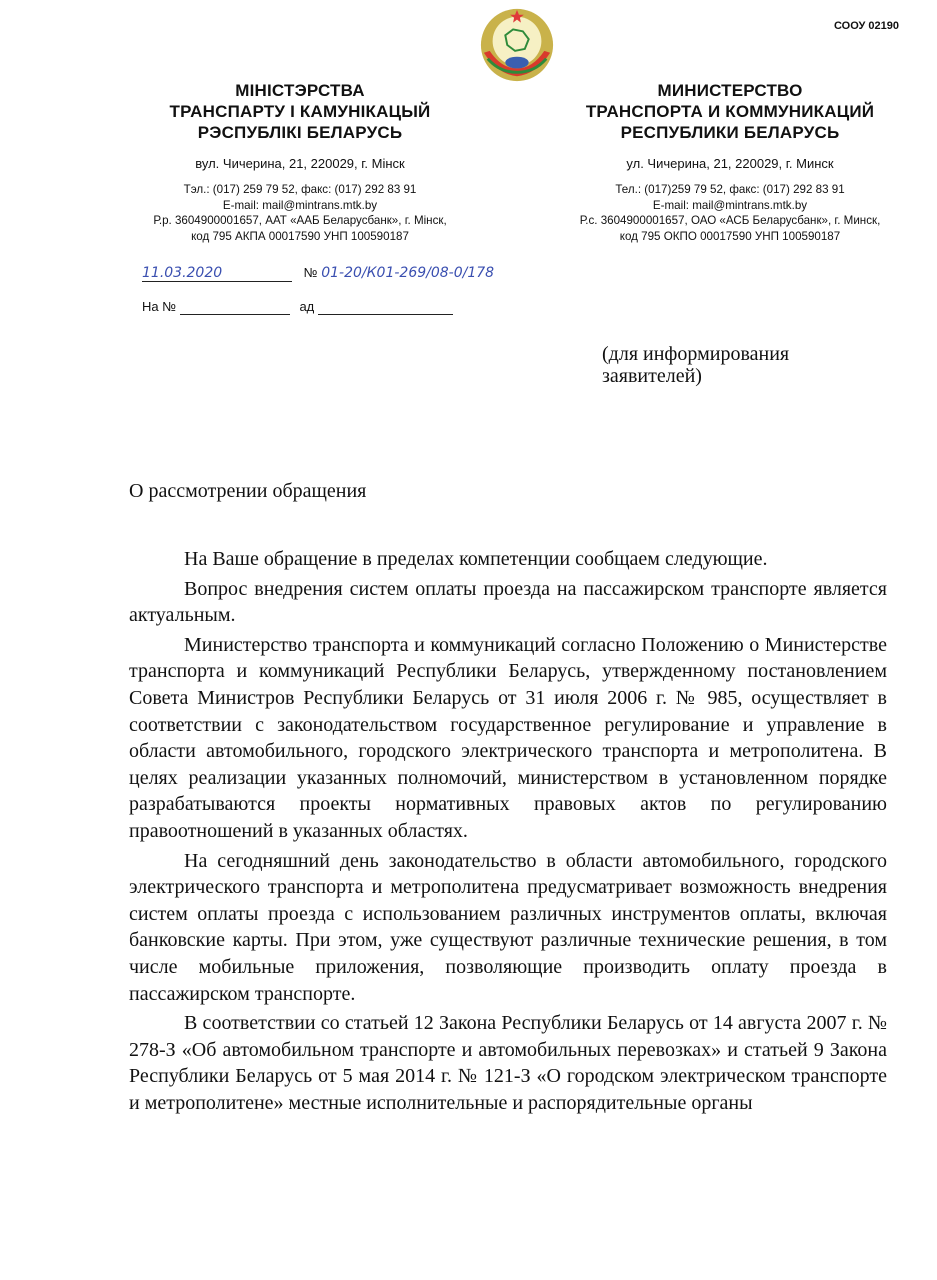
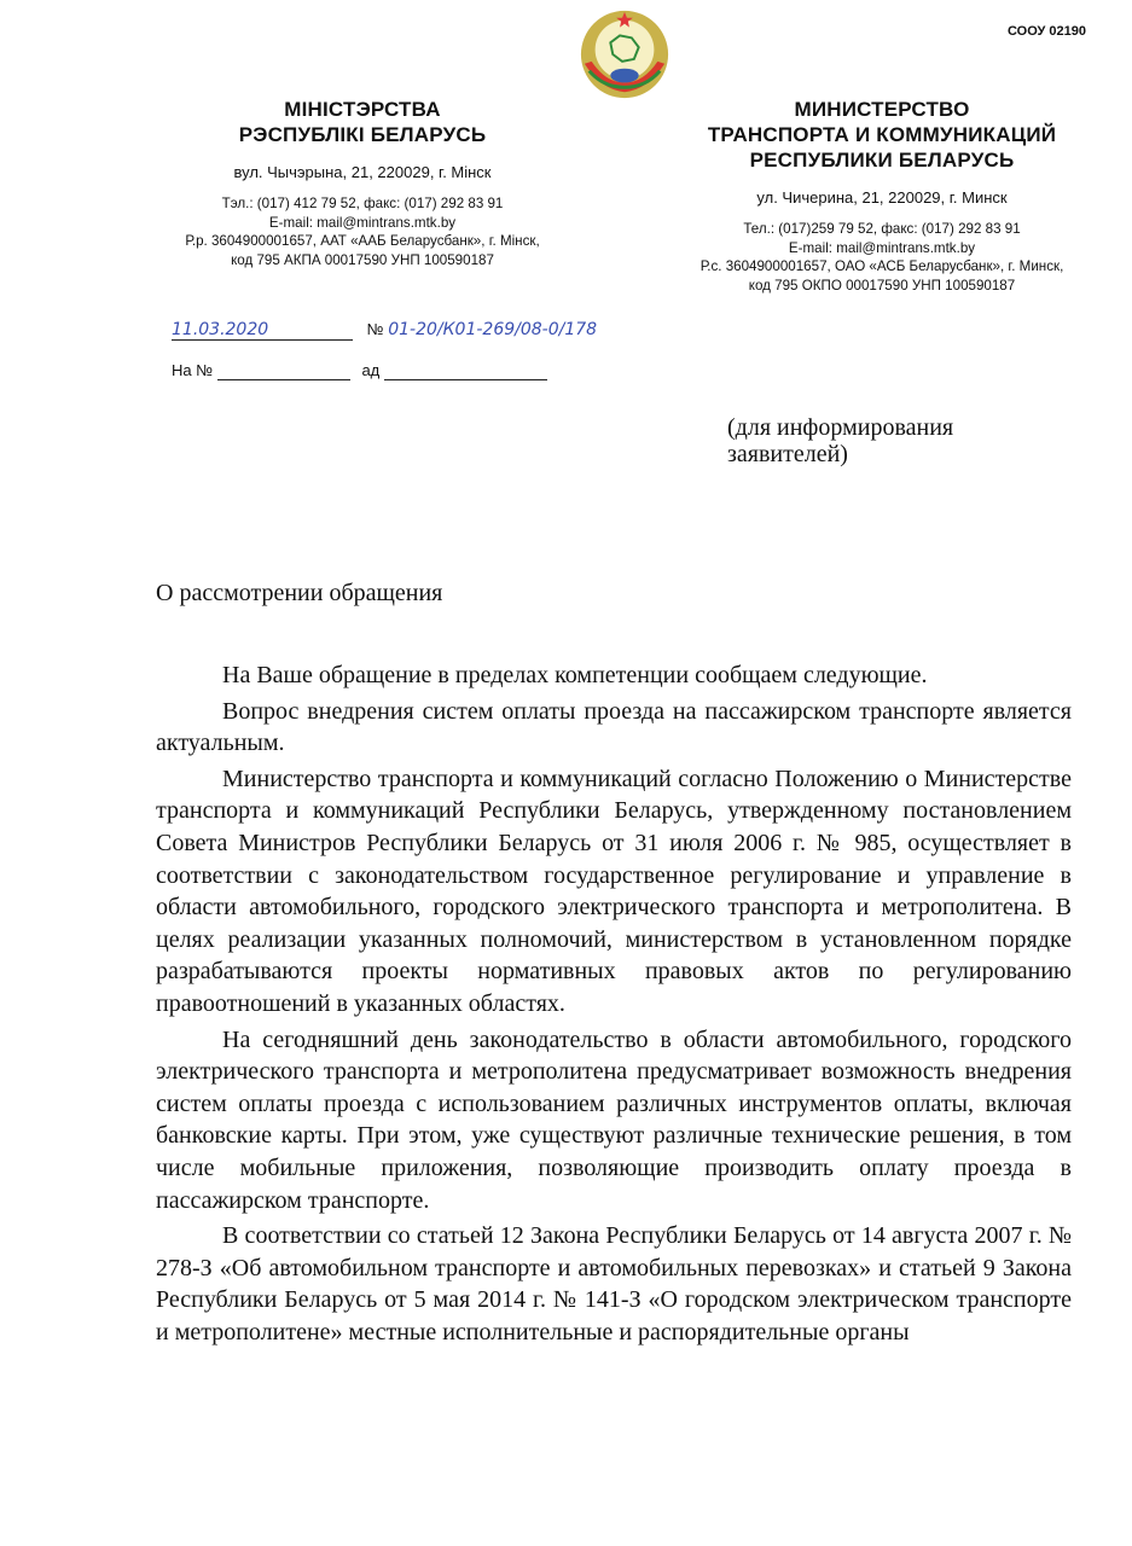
  СООУ 02190
  МІНІСТЭРСТВА
- ТРАНСПАРТУ І КАМУНІКАЦЫЙ
  РЭСПУБЛІКІ БЕЛАРУСЬ
- вул. Чичерина, 21, 220029, г. Мінск
+ вул. Чычэрына, 21, 220029, г. Мінск
- Тэл.: (017) 259 79 52, факс: (017) 292 83 91
+ Тэл.: (017) 412 79 52, факс: (017) 292 83 91
  E-mail: mail@mintrans.mtk.by
  Р.р. 3604900001657, ААТ «ААБ Беларусбанк», г. Мінск,
  код 795 АКПА 00017590 УНП 100590187
  МИНИСТЕРСТВО
  ТРАНСПОРТА И КОММУНИКАЦИЙ
  РЕСПУБЛИКИ БЕЛАРУСЬ
  ул. Чичерина, 21, 220029, г. Минск
  Тел.: (017)259 79 52, факс: (017) 292 83 91
  E-mail: mail@mintrans.mtk.by
  Р.с. 3604900001657, ОАО «АСБ Беларусбанк», г. Минск,
  код 795 ОКПО 00017590 УНП 100590187
  11.03.2020 № 01-20/К01-269/08-0/178
  На № ад
  (для информирования
  заявителей)
  О рассмотрении обращения
  На Ваше обращение в пределах компетенции сообщаем следующие.
  Вопрос внедрения систем оплаты проезда на пассажирском транспорте является актуальным.
  Министерство транспорта и коммуникаций согласно Положению о Министерстве транспорта и коммуникаций Республики Беларусь, утвержденному постановлением Совета Министров Республики Беларусь от 31 июля 2006 г. № 985, осуществляет в соответствии с законодательством государственное регулирование и управление в области автомобильного, городского электрического транспорта и метрополитена. В целях реализации указанных полномочий, министерством в установленном порядке разрабатываются проекты нормативных правовых актов по регулированию правоотношений в указанных областях.
  На сегодняшний день законодательство в области автомобильного, городского электрического транспорта и метрополитена предусматривает возможность внедрения систем оплаты проезда с использованием различных инструментов оплаты, включая банковские карты. При этом, уже существуют различные технические решения, в том числе мобильные приложения, позволяющие производить оплату проезда в пассажирском транспорте.
- В соответствии со статьей 12 Закона Республики Беларусь от 14 августа 2007 г. № 278-З «Об автомобильном транспорте и автомобильных перевозках» и статьей 9 Закона Республики Беларусь от 5 мая 2014 г. № 121-З «О городском электрическом транспорте и метрополитене» местные исполнительные и распорядительные органы
+ В соответствии со статьей 12 Закона Республики Беларусь от 14 августа 2007 г. № 278-З «Об автомобильном транспорте и автомобильных перевозках» и статьей 9 Закона Республики Беларусь от 5 мая 2014 г. № 141-З «О городском электрическом транспорте и метрополитене» местные исполнительные и распорядительные органы
